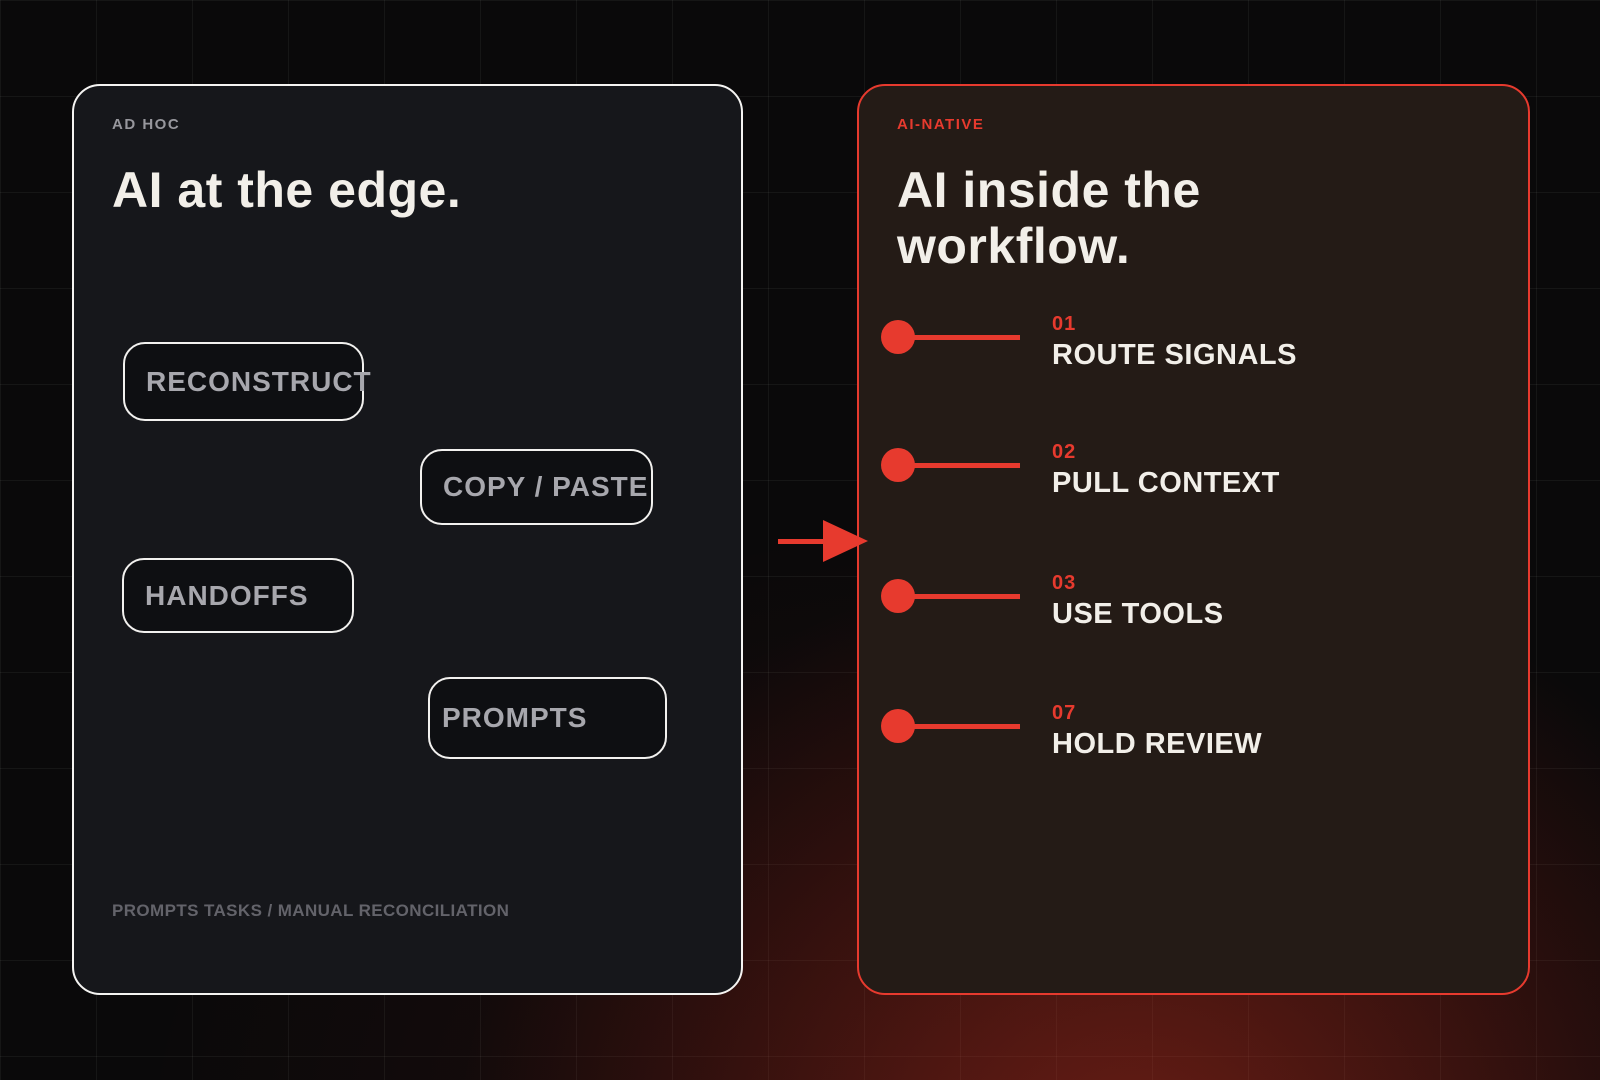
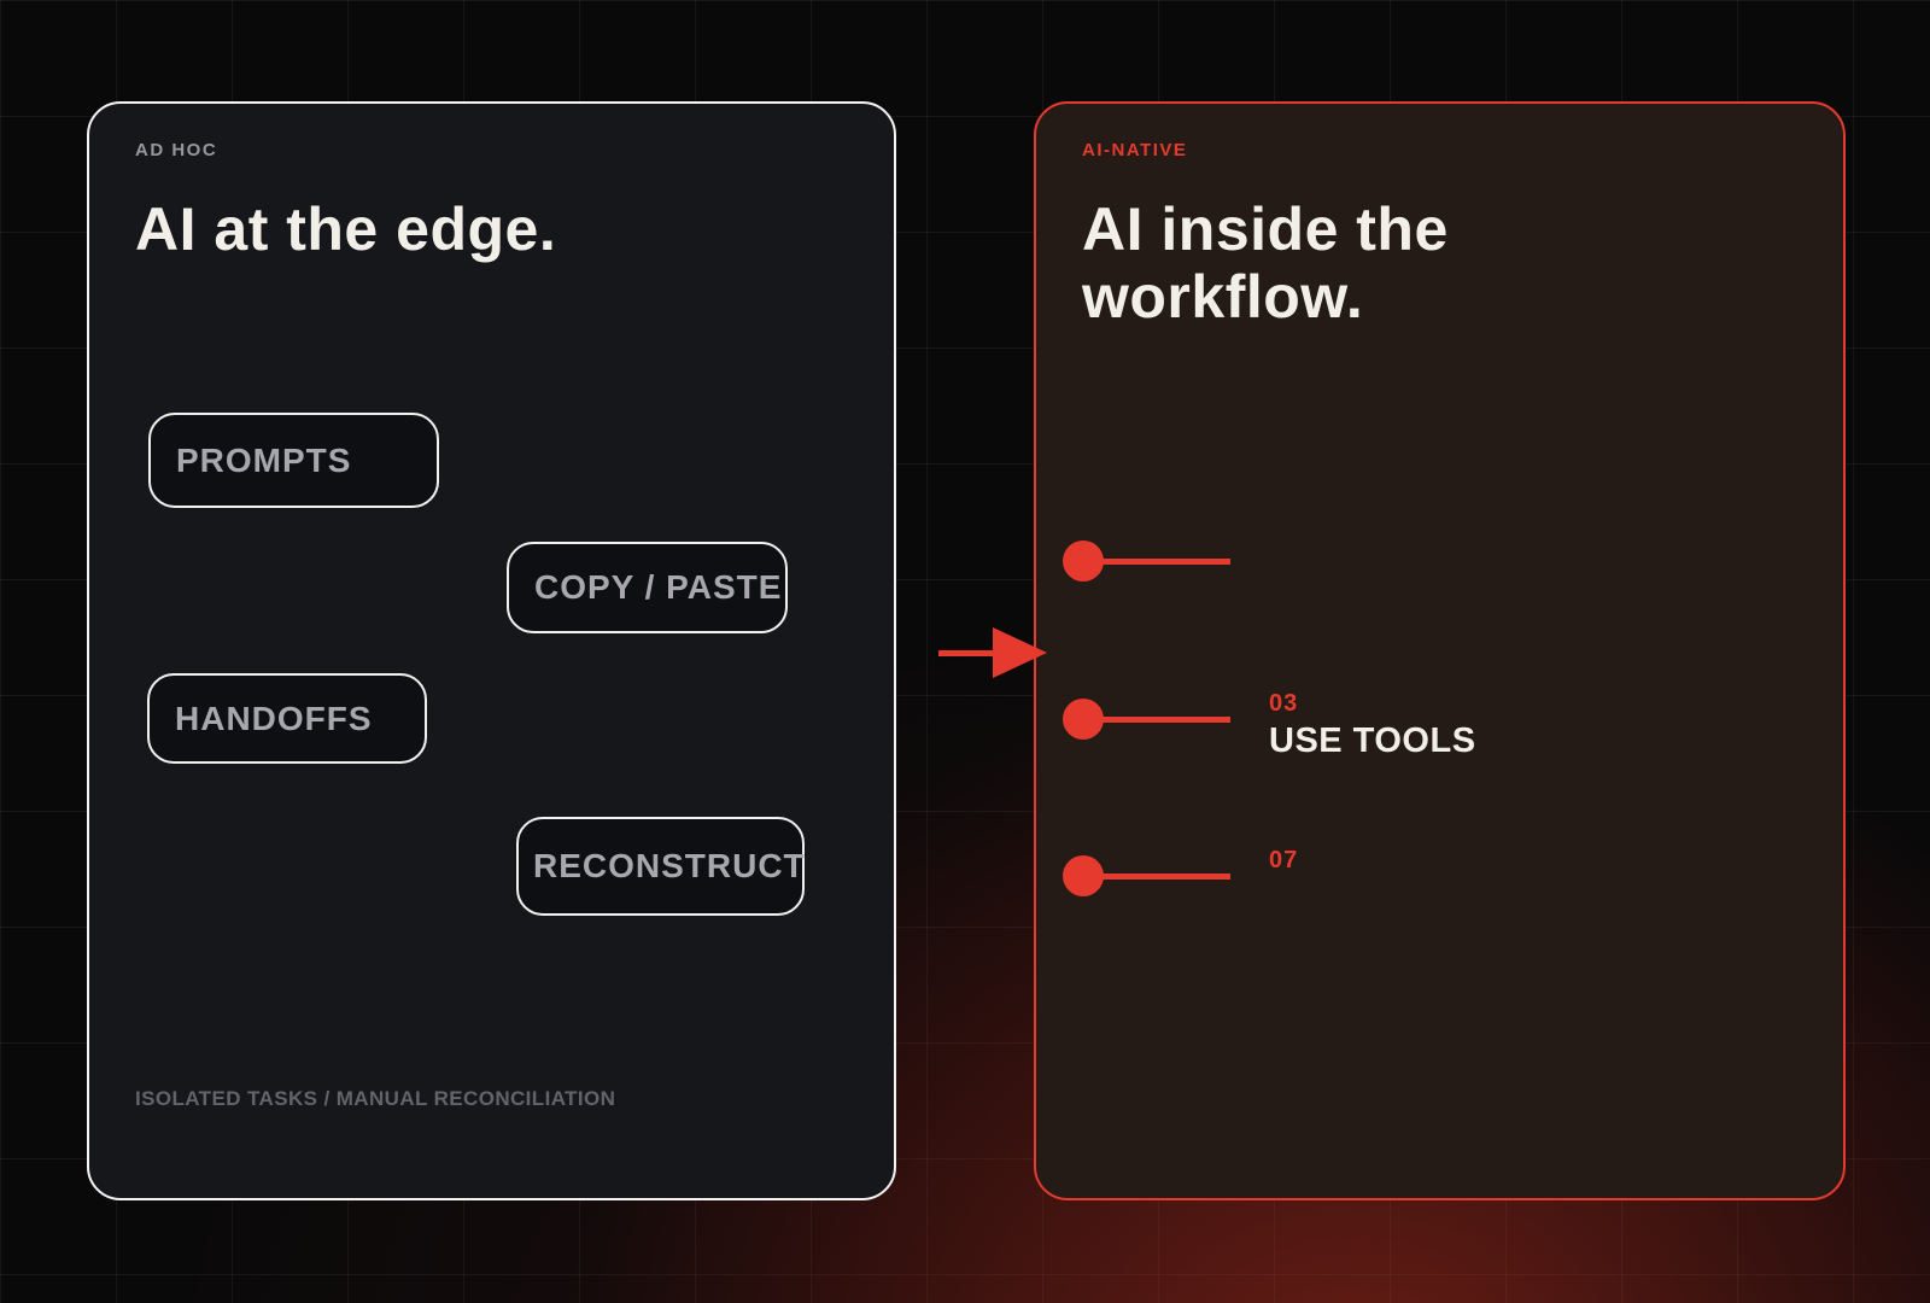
  AD HOC
  AI at the edge.
- RECONSTRUCT
+ PROMPTS
  COPY / PASTE
  HANDOFFS
- PROMPTS
+ RECONSTRUCT
- PROMPTS TASKS / MANUAL RECONCILIATION
+ ISOLATED TASKS / MANUAL RECONCILIATION
  AI-NATIVE
  AI inside the workflow.
- 01
- ROUTE SIGNALS
- 02
- PULL CONTEXT
  03
  USE TOOLS
  07
- HOLD REVIEW
